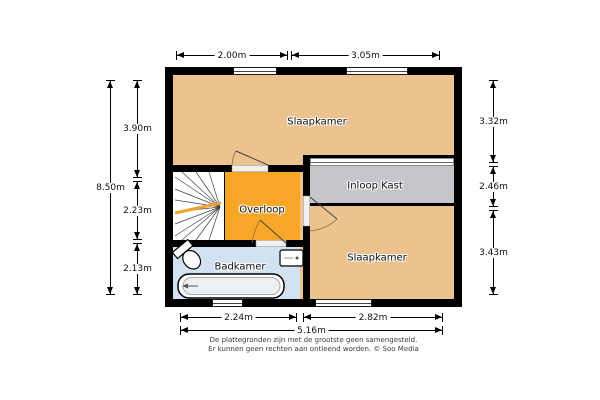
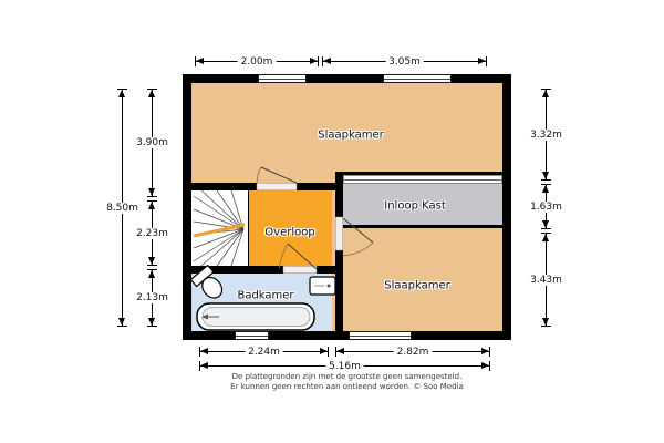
  Slaapkamer
  Inloop Kast
  Overloop
  Badkamer
  Slaapkamer
  2.00m
  3.05m
  2.24m
  2.82m
  5.16m
  8.50m
  3.90m
  2.23m
  2.13m
  3.32m
- 2.46m
+ 1.63m
  3.43m
  De plattegronden zijn met de grootste geen samengesteld.
  Er kunnen geen rechten aan ontleend worden. © Soo Media
